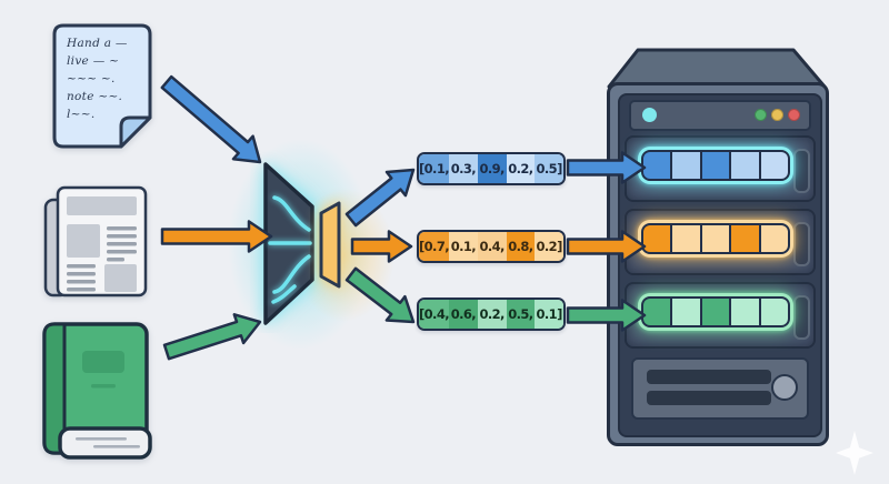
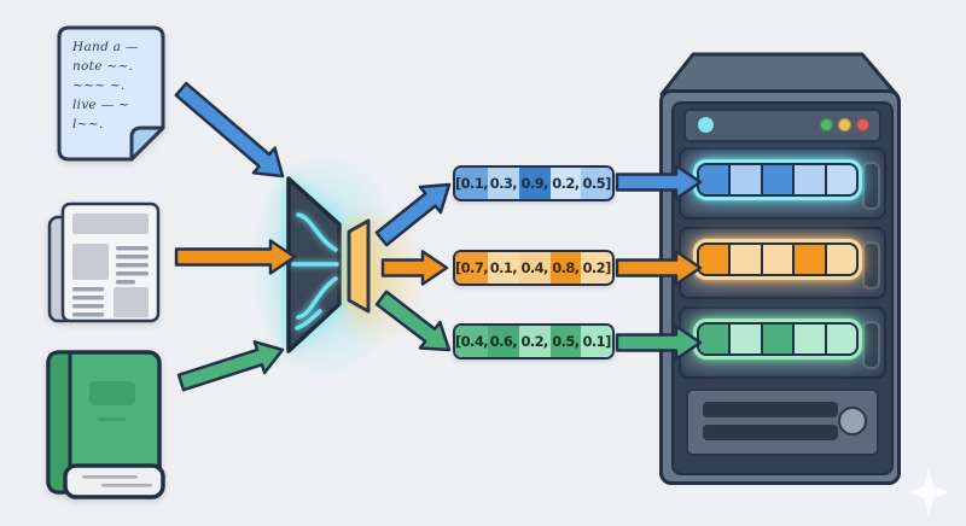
  Hand a —
- live — ~
+ note ~~.
  ~~~ ~.
- note ~~.
+ live — ~
  l~~.
  [0.1,
  0.3,
  0.9,
  0.2,
  0.5]
  [0.7,
  0.1,
  0.4,
  0.8,
  0.2]
  [0.4,
  0.6,
  0.2,
  0.5,
  0.1]
